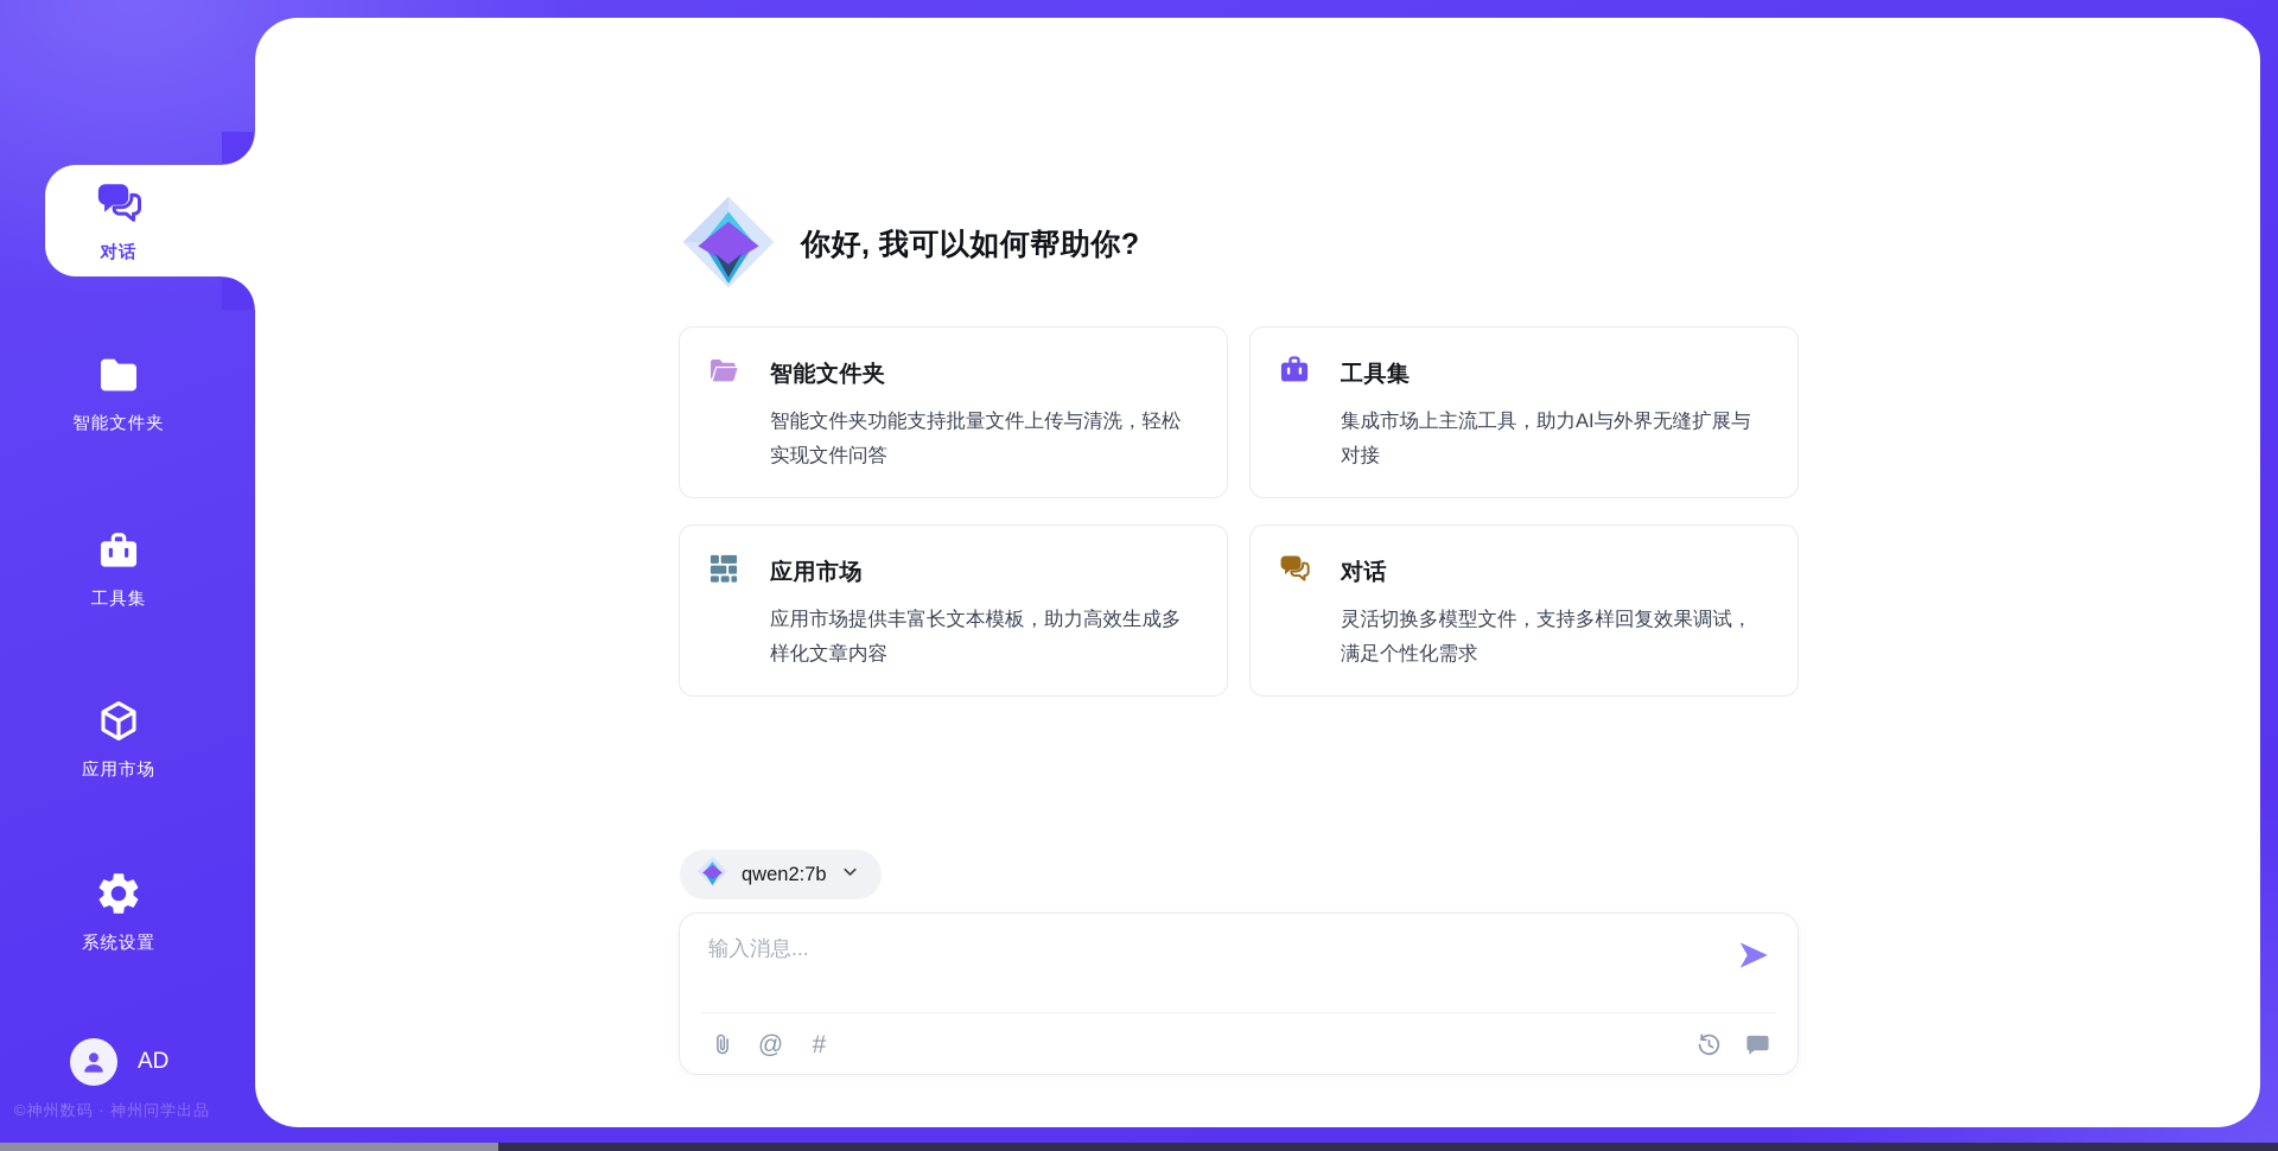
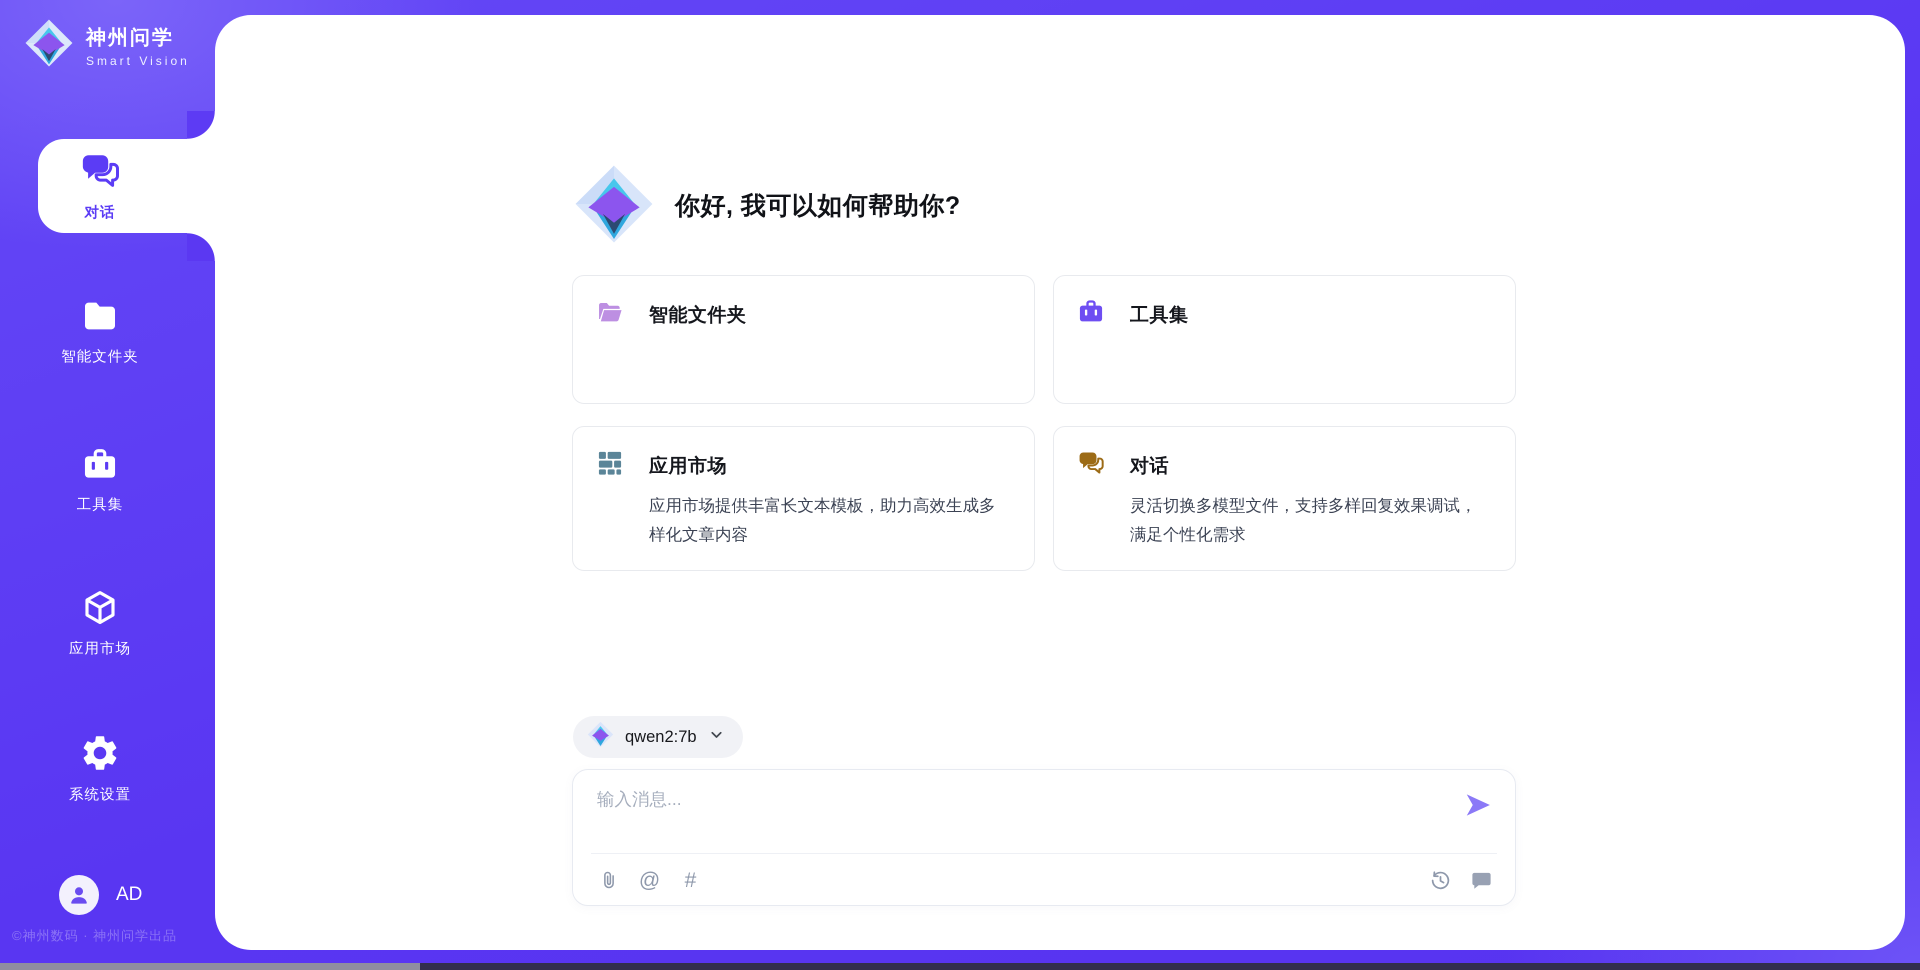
+ 神州问学
+ Smart Vision
  对话
  智能文件夹
  工具集
  应用市场
  系统设置
  AD
  ©神州数码 · 神州问学出品
  你好, 我可以如何帮助你?
  智能文件夹
- 智能文件夹功能支持批量文件上传与清洗，轻松实现文件问答
  工具集
- 集成市场上主流工具，助力AI与外界无缝扩展与对接
  应用市场
  应用市场提供丰富长文本模板，助力高效生成多样化文章内容
  对话
  灵活切换多模型文件，支持多样回复效果调试，满足个性化需求
  qwen2:7b
  输入消息...
  @
  #
